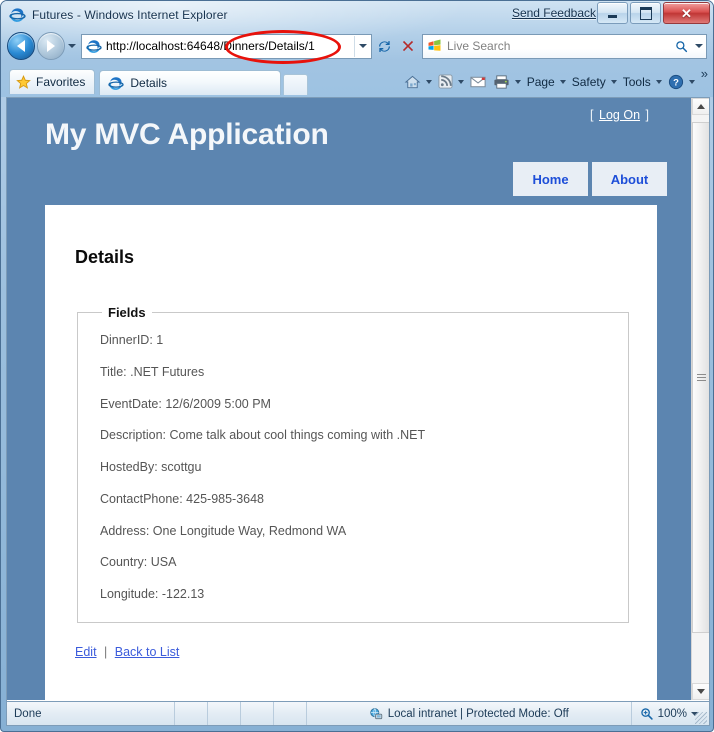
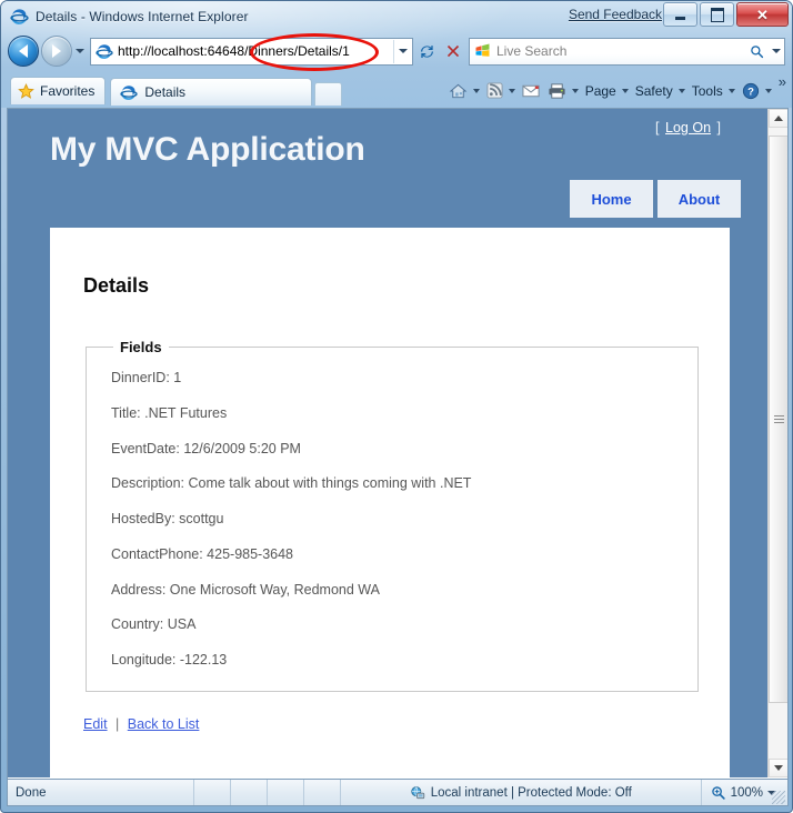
- Futures - Windows Internet Explorer
+ Details - Windows Internet Explorer
  Send Feedback
  ✕
  http://localhost:64648/Dinners/Details/1
  Live Search
  Favorites
  Details
  Page
  Safety
  Tools
  ?
  »
  My MVC Application
  [ Log On ]
  Home
  About
  Details
  Fields
  DinnerID: 1
  Title: .NET Futures
- EventDate: 12/6/2009 5:00 PM
+ EventDate: 12/6/2009 5:20 PM
- Description: Come talk about cool things coming with .NET
+ Description: Come talk about with things coming with .NET
  HostedBy: scottgu
  ContactPhone: 425-985-3648
- Address: One Longitude Way, Redmond WA
+ Address: One Microsoft Way, Redmond WA
  Country: USA
  Longitude: -122.13
  Edit | Back to List
  Done
  Local intranet | Protected Mode: Off
  100%
